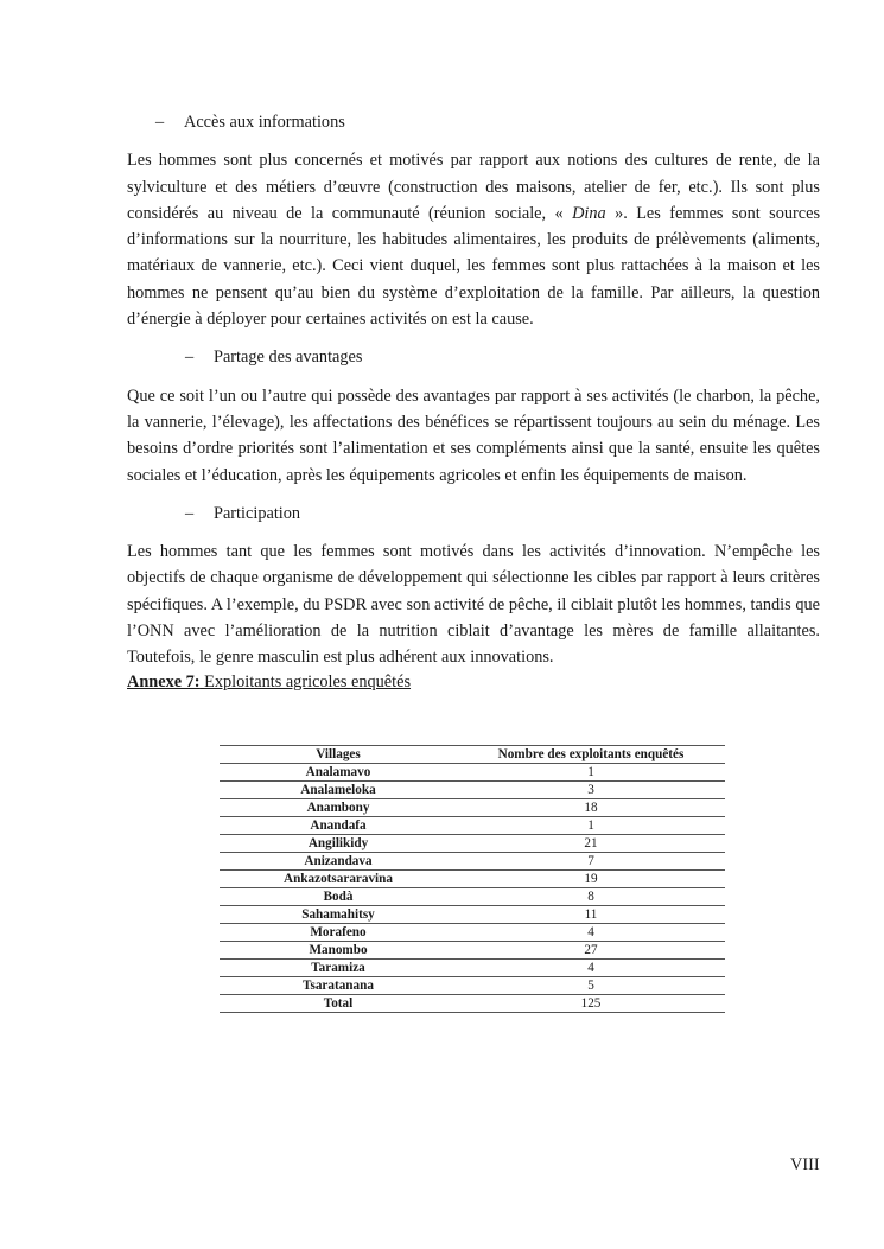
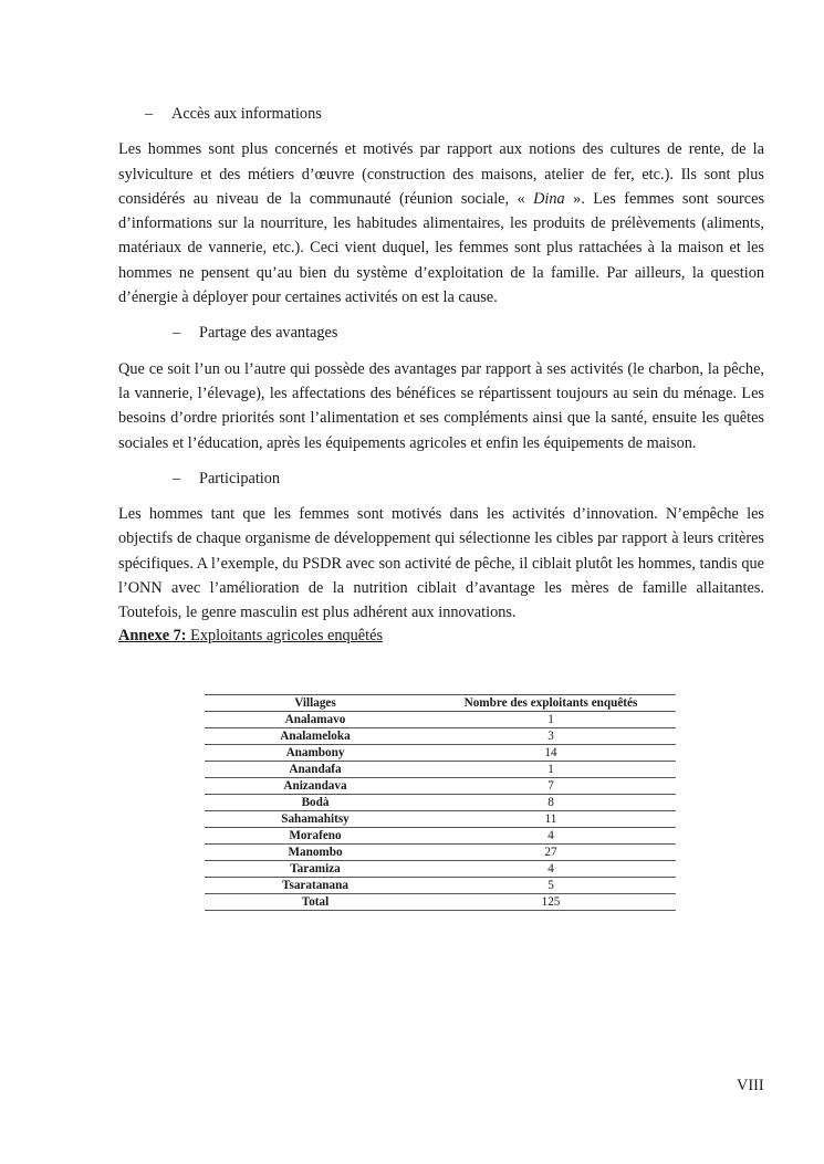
  –
  Accès aux informations
  Les hommes sont plus concernés et motivés par rapport aux notions des cultures de rente, de la sylviculture et des métiers d’œuvre (construction des maisons, atelier de fer, etc.). Ils sont plus considérés au niveau de la communauté (réunion sociale, « Dina ». Les femmes sont sources d’informations sur la nourriture, les habitudes alimentaires, les produits de prélèvements (aliments, matériaux de vannerie, etc.). Ceci vient duquel, les femmes sont plus rattachées à la maison et les hommes ne pensent qu’au bien du système d’exploitation de la famille. Par ailleurs, la question d’énergie à déployer pour certaines activités on est la cause.
  –
  Partage des avantages
  Que ce soit l’un ou l’autre qui possède des avantages par rapport à ses activités (le charbon, la pêche, la vannerie, l’élevage), les affectations des bénéfices se répartissent toujours au sein du ménage. Les besoins d’ordre priorités sont l’alimentation et ses compléments ainsi que la santé, ensuite les quêtes sociales et l’éducation, après les équipements agricoles et enfin les équipements de maison.
  –
  Participation
  Les hommes tant que les femmes sont motivés dans les activités d’innovation. N’empêche les objectifs de chaque organisme de développement qui sélectionne les cibles par rapport à leurs critères spécifiques. A l’exemple, du PSDR avec son activité de pêche, il ciblait plutôt les hommes, tandis que l’ONN avec l’amélioration de la nutrition ciblait d’avantage les mères de famille allaitantes. Toutefois, le genre masculin est plus adhérent aux innovations.
  Annexe 7: Exploitants agricoles enquêtés
  Villages	Nombre des exploitants enquêtés
  Analamavo	1
  Analameloka	3
- Anambony	18
+ Anambony	14
  Anandafa	1
- Angilikidy	21
  Anizandava	7
- Ankazotsararavina	19
  Bodà	8
  Sahamahitsy	11
  Morafeno	4
  Manombo	27
  Taramiza	4
  Tsaratanana	5
  Total	125
  VIII
